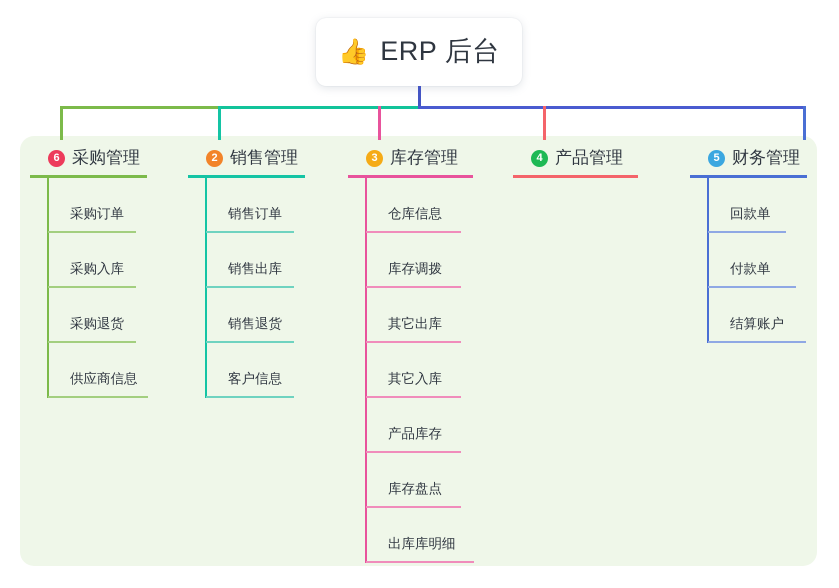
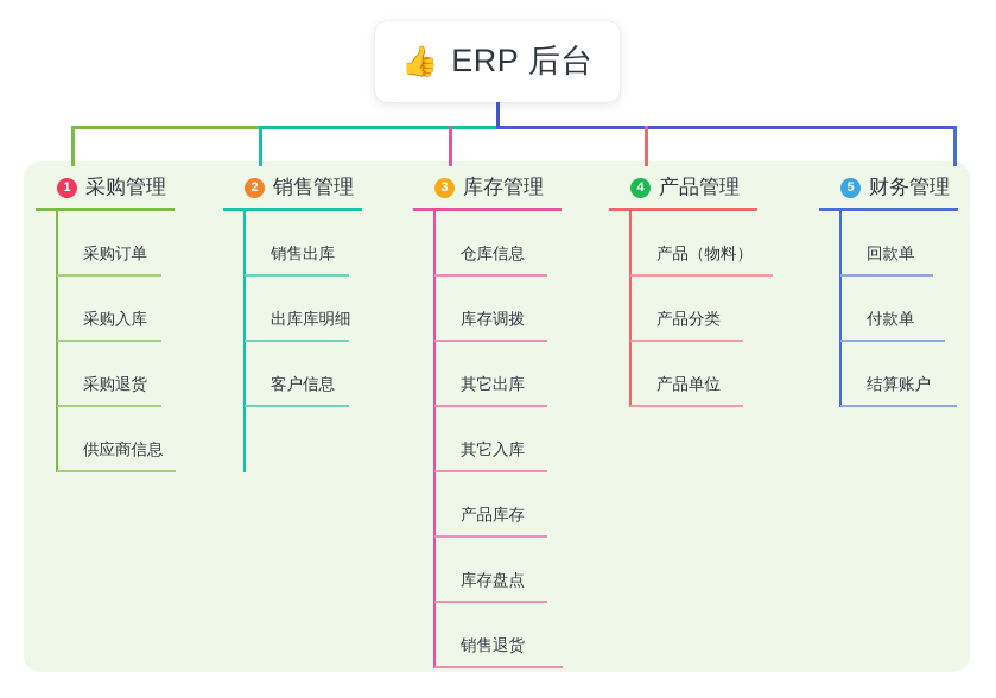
  👍
  ERP 后台
- 6
+ 1
  采购管理
  采购订单
  采购入库
  采购退货
  供应商信息
  2
  销售管理
- 销售订单
  销售出库
- 销售退货
+ 出库库明细
  客户信息
  3
  库存管理
  仓库信息
  库存调拨
  其它出库
  其它入库
  产品库存
  库存盘点
- 出库库明细
+ 销售退货
  4
  产品管理
+ 产品（物料）
+ 产品分类
+ 产品单位
  5
  财务管理
  回款单
  付款单
  结算账户
